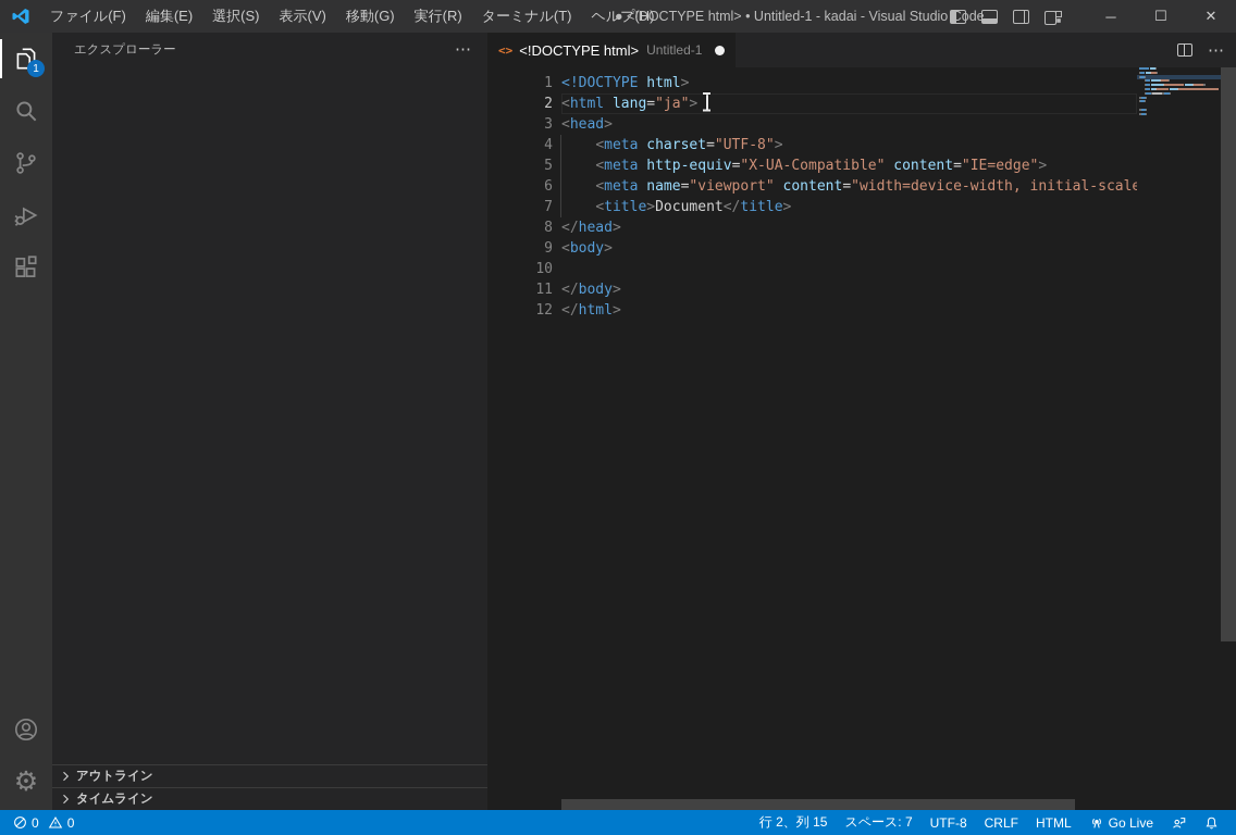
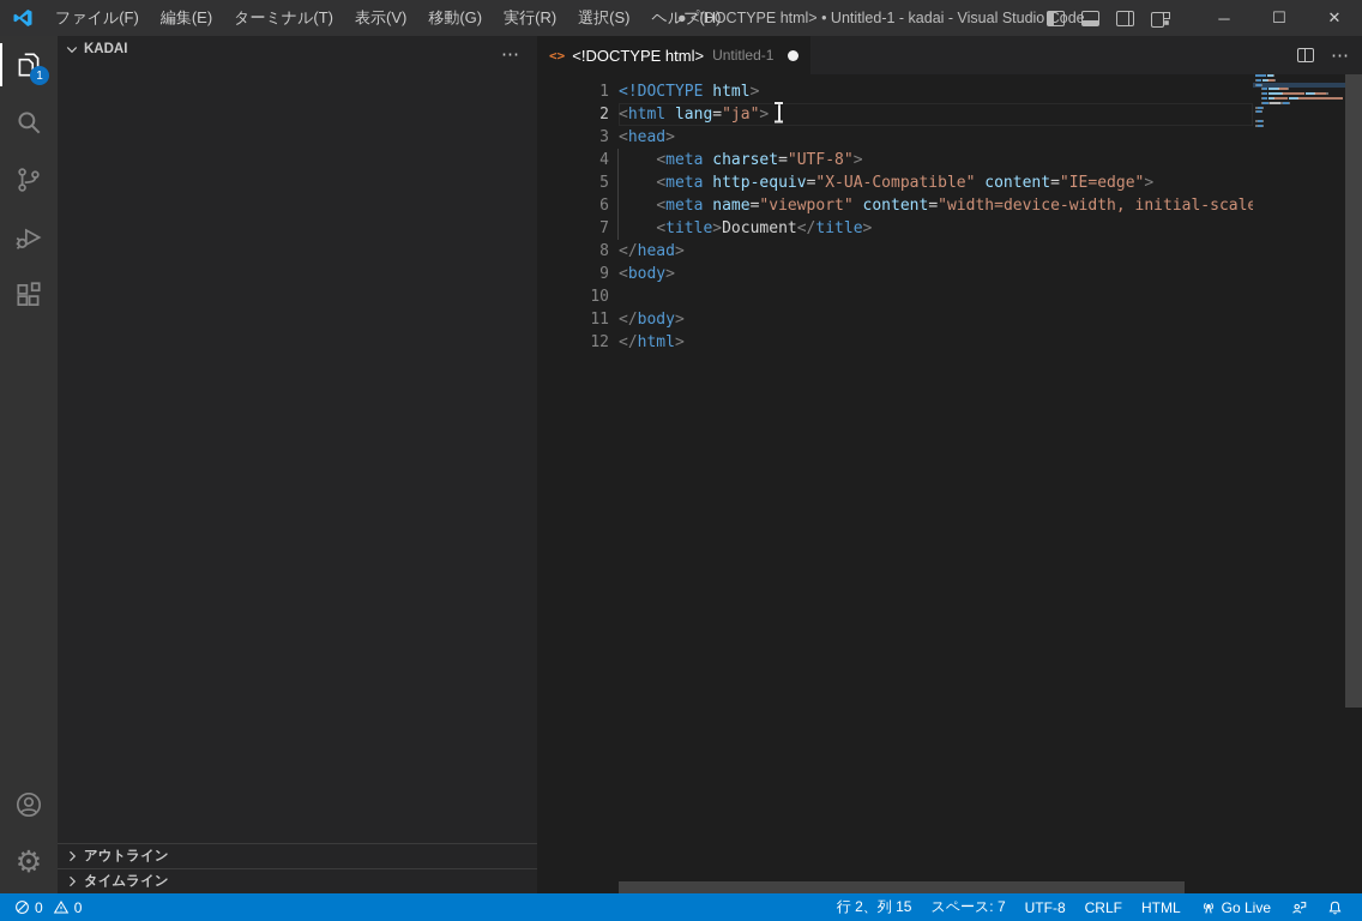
  ファイル(F)
  編集(E)
- 選択(S)
+ ターミナル(T)
  表示(V)
  移動(G)
  実行(R)
- ターミナル(T)
+ 選択(S)
  ヘルプ(H)
  ● <!DOCTYPE html> • Untitled-1 - kadai - Visual Studiod
  ─
  ☐
  ✕
  1
  ⚙
- エクスプローラー
  ⋯
+ KADAI
  アウトライン
  タイムライン
  <>
  <!DOCTYPE html>
  Untitled-1
  ⋯
  1
  2
  3
  4
  5
  6
  7
  8
  9
  10
  11
  12
  <!DOCTYPE html>
  <html lang="ja">
  <head>
  <meta charset="UTF-8">
  <meta http-equiv="X-UA-Compatible" content="IE=edge">
  <meta name="viewport" content="width=device-width, initial-scal
  <title>Document</title>
  </head>
  <body>
  </body>
  </html>
  0
  0
  行 2、列 15
  スペース: 7
  UTF-8
  CRLF
  HTML
  Go Live
